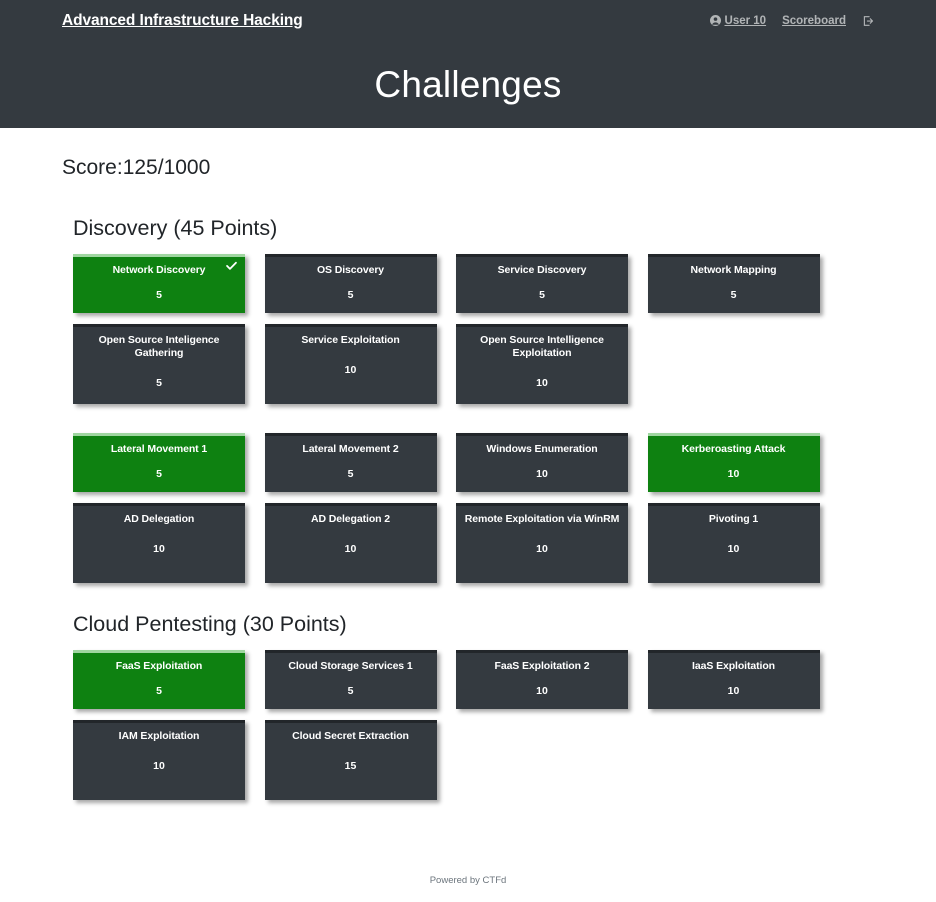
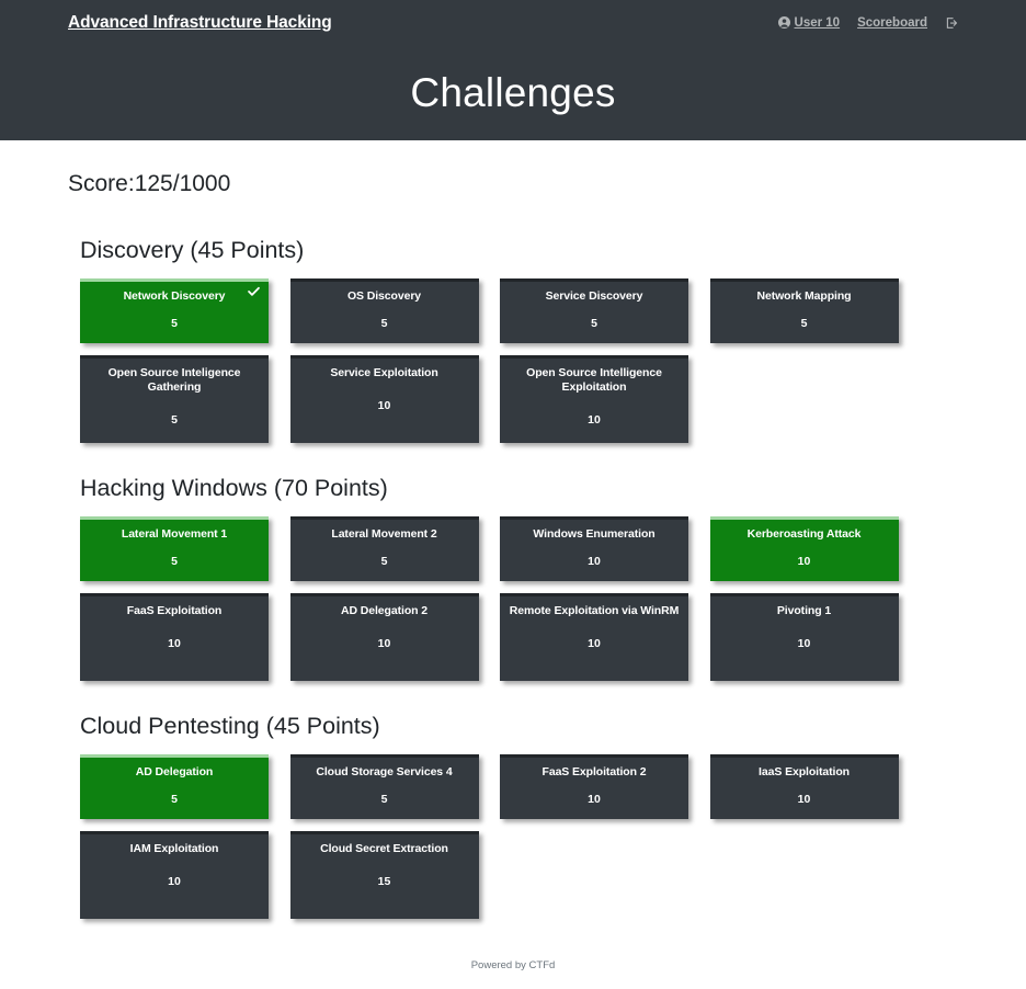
  Advanced Infrastructure Hacking
  User 10
  Scoreboard
  Challenges
  Score:125/1000
  Discovery (45 Points)
  Network Discovery
  5
  OS Discovery
  5
  Service Discovery
  5
  Network Mapping
  5
  Open Source Inteligence Gathering
  5
  Service Exploitation
  10
  Open Source Intelligence Exploitation
  10
+ Hacking Windows (70 Points)
  Lateral Movement 1
  5
  Lateral Movement 2
  5
  Windows Enumeration
  10
  Kerberoasting Attack
  10
- AD Delegation
+ FaaS Exploitation
  10
  AD Delegation 2
  10
  Remote Exploitation via WinRM
  10
  Pivoting 1
  10
- Cloud Pentesting (30 Points)
+ Cloud Pentesting (45 Points)
- FaaS Exploitation
+ AD Delegation
  5
- Cloud Storage Services 1
+ Cloud Storage Services 4
  5
  FaaS Exploitation 2
  10
  IaaS Exploitation
  10
  IAM Exploitation
  10
  Cloud Secret Extraction
  15
  Powered by CTFd
